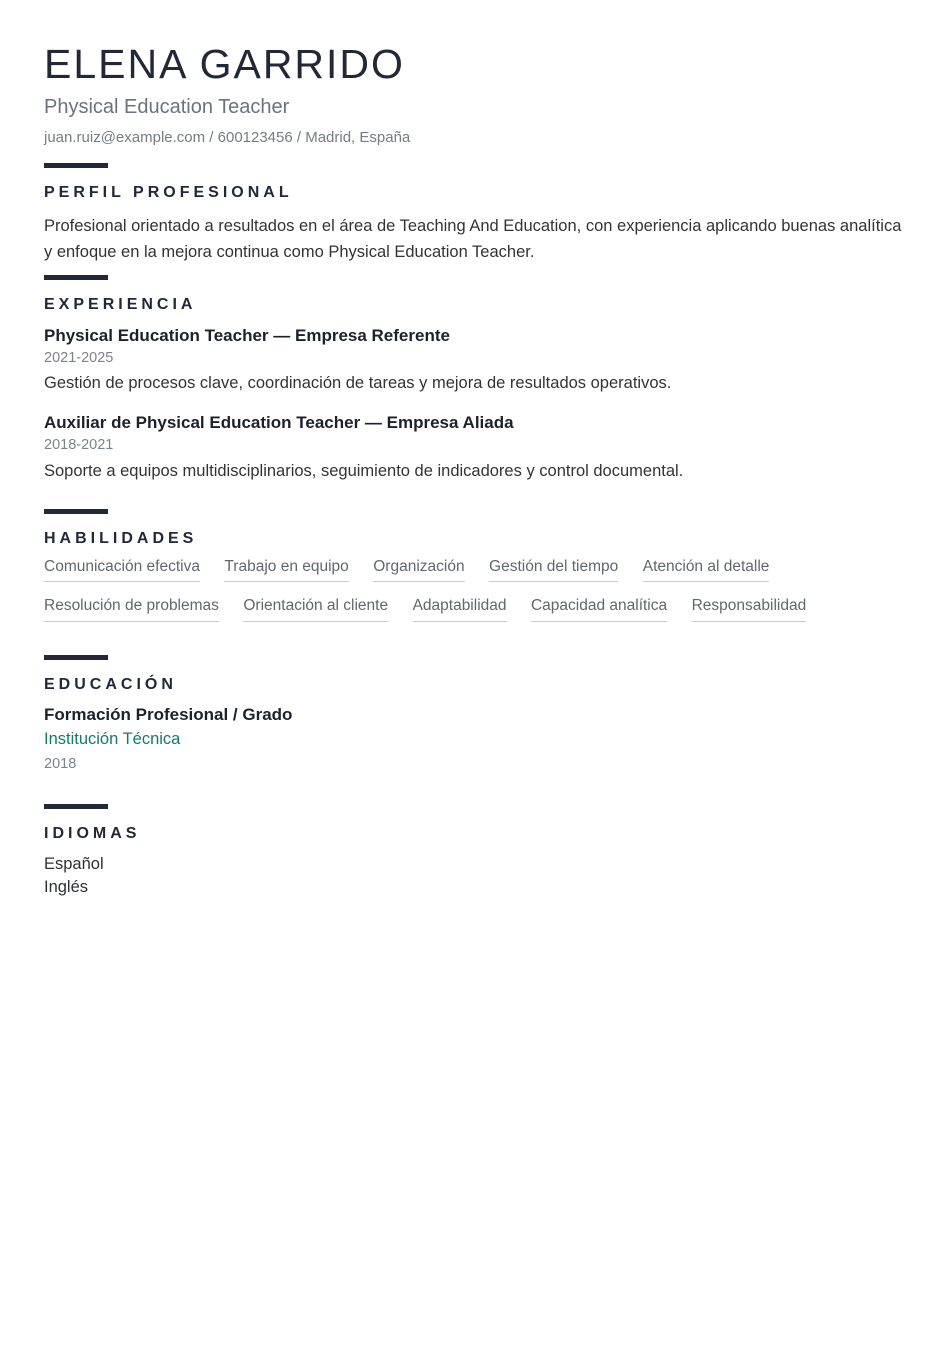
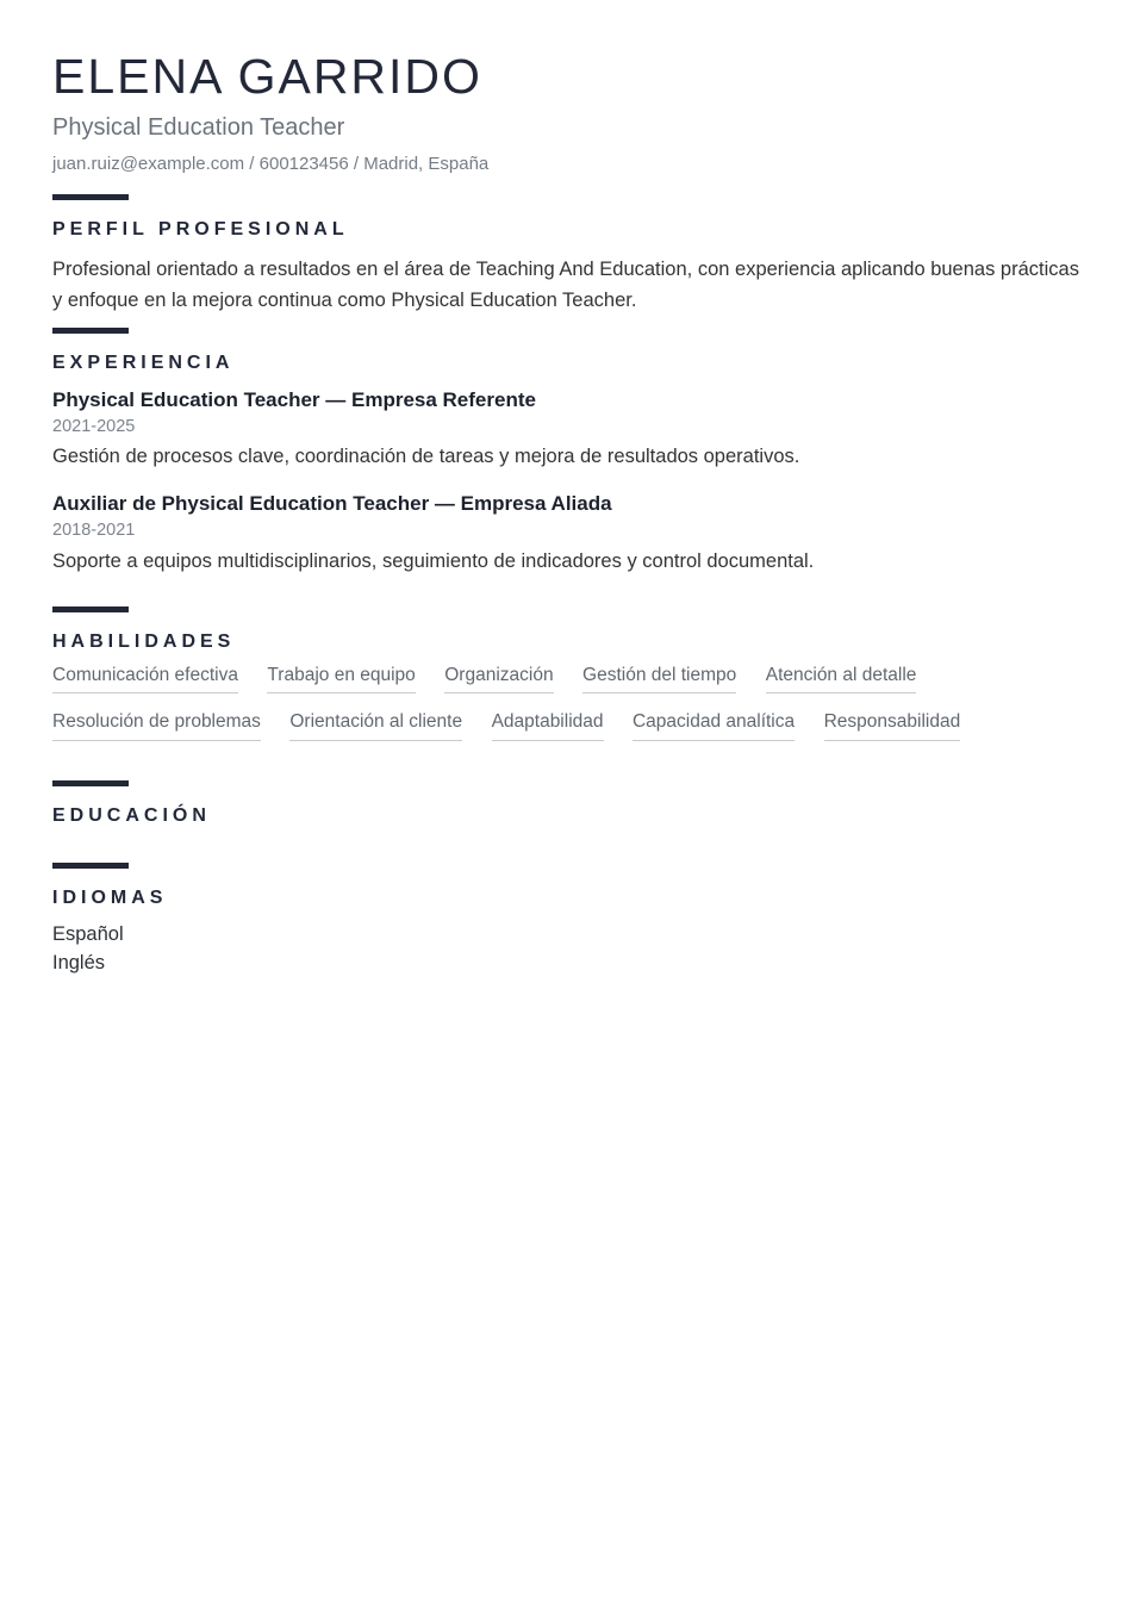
  ELENA GARRIDO
  Physical Education Teacher
  juan.ruiz@example.com / 600123456 / Madrid, España
  PERFIL PROFESIONAL
- Profesional orientado a resultados en el área de Teaching And Education, con experiencia aplicando buenas analítica y enfoque en la mejora continua como Physical Education Teacher.
+ Profesional orientado a resultados en el área de Teaching And Education, con experiencia aplicando buenas prácticas y enfoque en la mejora continua como Physical Education Teacher.
  EXPERIENCIA
  Physical Education Teacher — Empresa Referente
  2021-2025
  Gestión de procesos clave, coordinación de tareas y mejora de resultados operativos.
  Auxiliar de Physical Education Teacher — Empresa Aliada
  2018-2021
  Soporte a equipos multidisciplinarios, seguimiento de indicadores y control documental.
  HABILIDADES
  Comunicación efectiva Trabajo en equipo Organización Gestión del tiempo Atención al detalle Resolución de problemas Orientación al cliente Adaptabilidad Capacidad analítica Responsabilidad
  EDUCACIÓN
- Formación Profesional / Grado
- Institución Técnica
- 2018
  IDIOMAS
  Español
  Inglés
